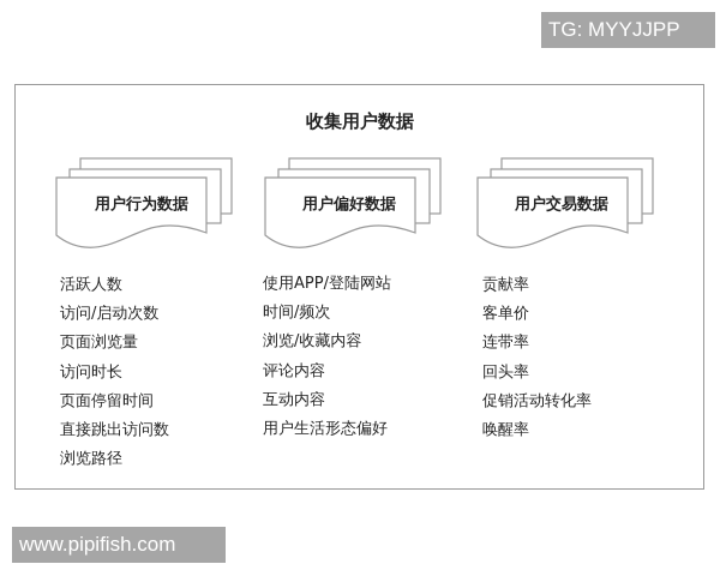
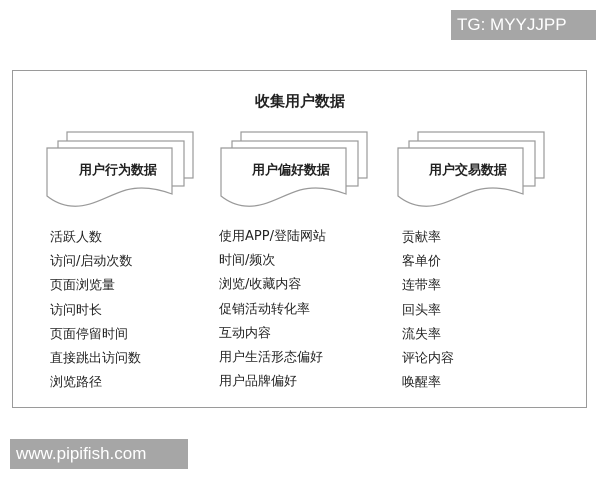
  TG: MYYJJPP
  收集用户数据
  用户行为数据
  用户偏好数据
  用户交易数据
  活跃人数
  访问/启动次数
  页面浏览量
  访问时长
  页面停留时间
  直接跳出访问数
  浏览路径
  使用APP/登陆网站
  时间/频次
  浏览/收藏内容
- 评论内容
+ 促销活动转化率
  互动内容
  用户生活形态偏好
+ 用户品牌偏好
  贡献率
  客单价
  连带率
  回头率
+ 流失率
- 促销活动转化率
+ 评论内容
  唤醒率
  www.pipifish.com
